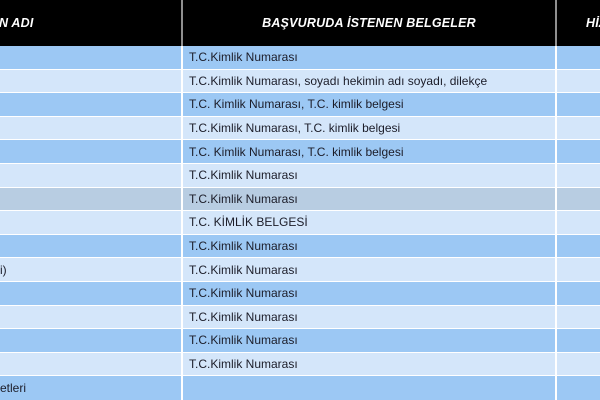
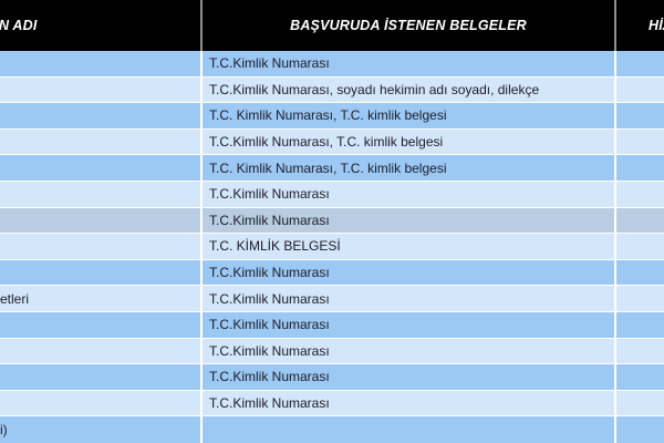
  N ADI
  BAŞVURUDA İSTENEN BELGELER
  T.C.Kimlik Numarası
  T.C.Kimlik Numarası, soyadı hekimin adı soyadı, dilekçe
  T.C. Kimlik Numarası, T.C. kimlik belgesi
  T.C.Kimlik Numarası, T.C. kimlik belgesi
  T.C. Kimlik Numarası, T.C. kimlik belgesi
  T.C.Kimlik Numarası
  T.C.Kimlik Numarası
  T.C. KİMLİK BELGESİ
  T.C.Kimlik Numarası
- i)
+ etleri
  T.C.Kimlik Numarası
  T.C.Kimlik Numarası
  T.C.Kimlik Numarası
  T.C.Kimlik Numarası
  T.C.Kimlik Numarası
- etleri
+ i)
